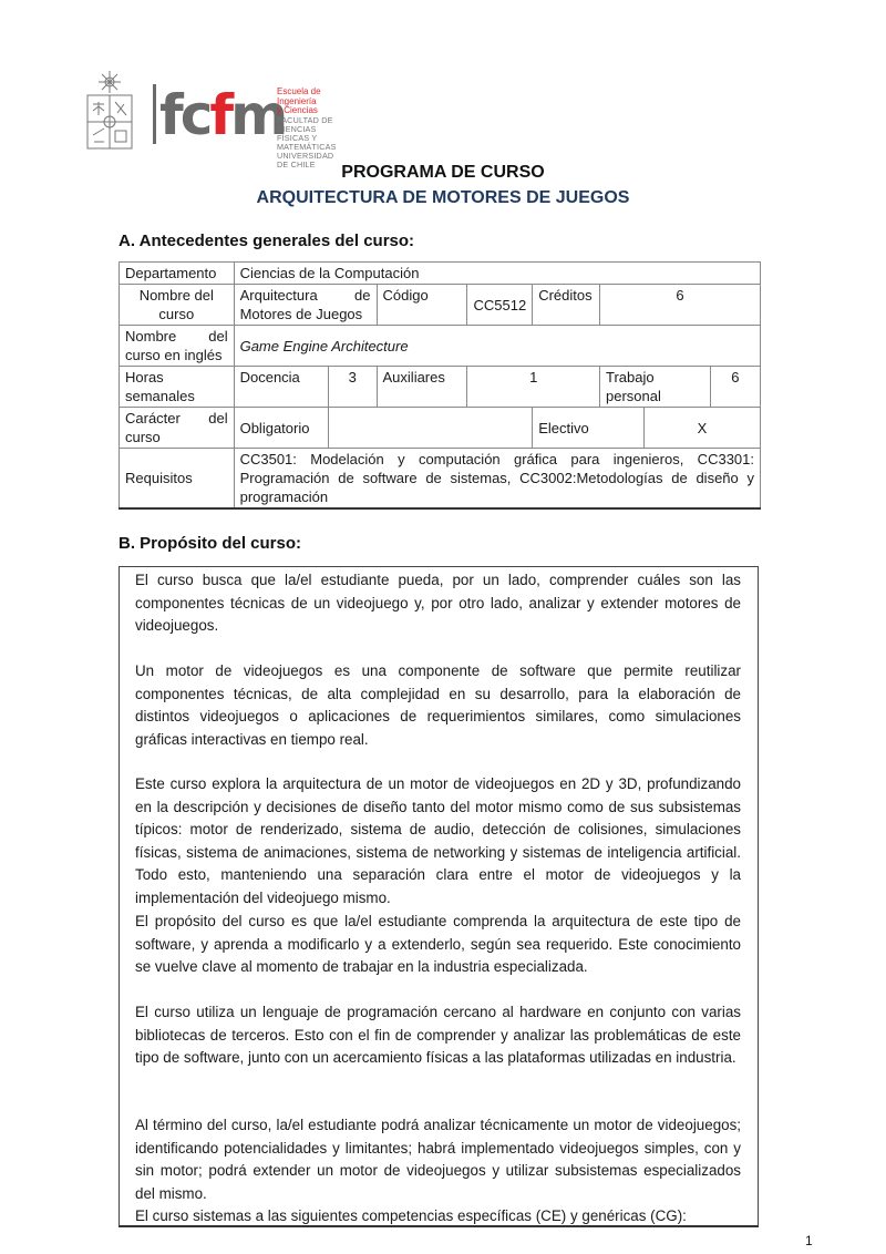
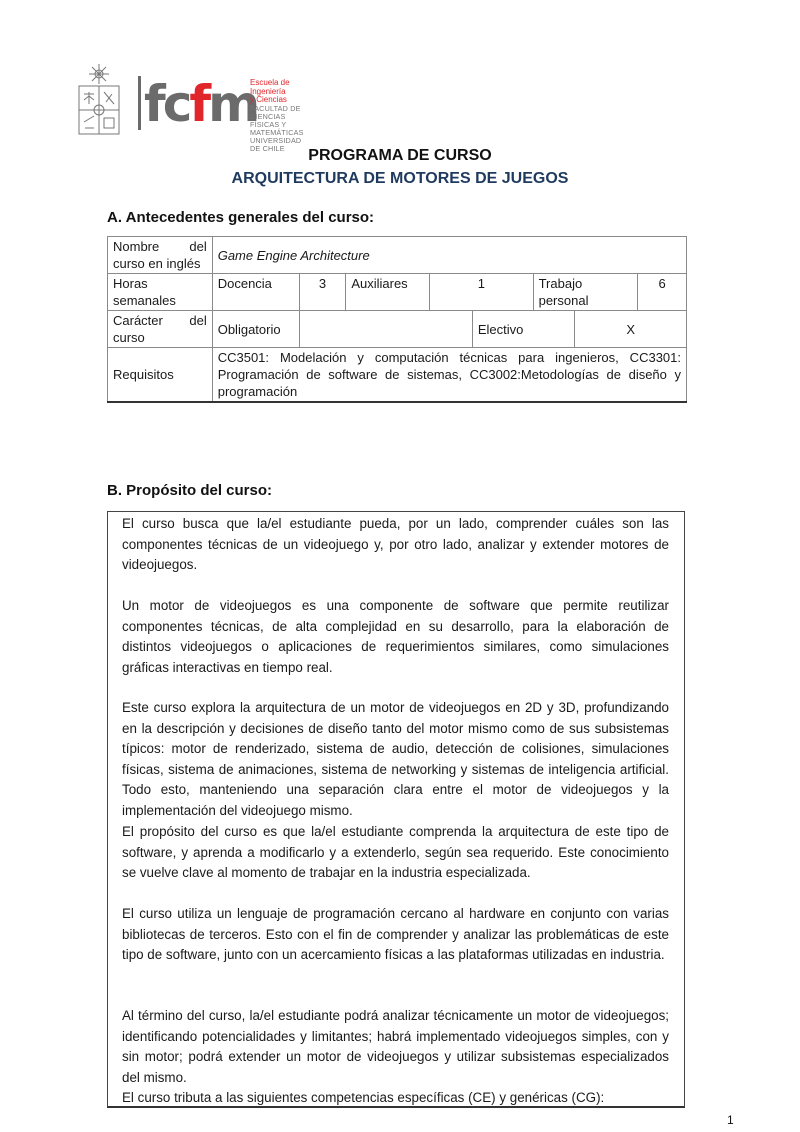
  fcfm
  Escuela de Ingeniería
  y Ciencias
  FACULTAD DE CIENCIAS
  FÍSICAS Y MATEMÁTICAS
  UNIVERSIDAD DE CHILE
  PROGRAMA DE CURSO
  ARQUITECTURA DE MOTORES DE JUEGOS
  A. Antecedentes generales del curso:
- Departamento	Ciencias de la Computación
- Nombre del curso	Arquitectura de Motores de Juegos	Código	CC5512	Créditos	6
  Nombre del curso en inglés	Game Engine Architecture
  Horas semanales	Docencia	3	Auxiliares	1	Trabajo personal	6
  Carácter del curso	Obligatorio		Electivo	X
- Requisitos	CC3501: Modelación y computación gráfica para ingenieros, CC3301: Programación de software de sistemas, CC3002:Metodologías de diseño y programación
+ Requisitos	CC3501: Modelación y computación técnicas para ingenieros, CC3301: Programación de software de sistemas, CC3002:Metodologías de diseño y programación
  B. Propósito del curso:
  El curso busca que la/el estudiante pueda, por un lado, comprender cuáles son las componentes técnicas de un videojuego y, por otro lado, analizar y extender motores de videojuegos.
  Un motor de videojuegos es una componente de software que permite reutilizar componentes técnicas, de alta complejidad en su desarrollo, para la elaboración de distintos videojuegos o aplicaciones de requerimientos similares, como simulaciones gráficas interactivas en tiempo real.
  Este curso explora la arquitectura de un motor de videojuegos en 2D y 3D, profundizando en la descripción y decisiones de diseño tanto del motor mismo como de sus subsistemas típicos: motor de renderizado, sistema de audio, detección de colisiones, simulaciones físicas, sistema de animaciones, sistema de networking y sistemas de inteligencia artificial. Todo esto, manteniendo una separación clara entre el motor de videojuegos y la implementación del videojuego mismo.
  El propósito del curso es que la/el estudiante comprenda la arquitectura de este tipo de software, y aprenda a modificarlo y a extenderlo, según sea requerido. Este conocimiento se vuelve clave al momento de trabajar en la industria especializada.
  El curso utiliza un lenguaje de programación cercano al hardware en conjunto con varias bibliotecas de terceros. Esto con el fin de comprender y analizar las problemáticas de este tipo de software, junto con un acercamiento físicas a las plataformas utilizadas en industria.
  Al término del curso, la/el estudiante podrá analizar técnicamente un motor de videojuegos; identificando potencialidades y limitantes; habrá implementado videojuegos simples, con y sin motor; podrá extender un motor de videojuegos y utilizar subsistemas especializados del mismo.
- El curso sistemas a las siguientes competencias específicas (CE) y genéricas (CG):
+ El curso tributa a las siguientes competencias específicas (CE) y genéricas (CG):
  1
